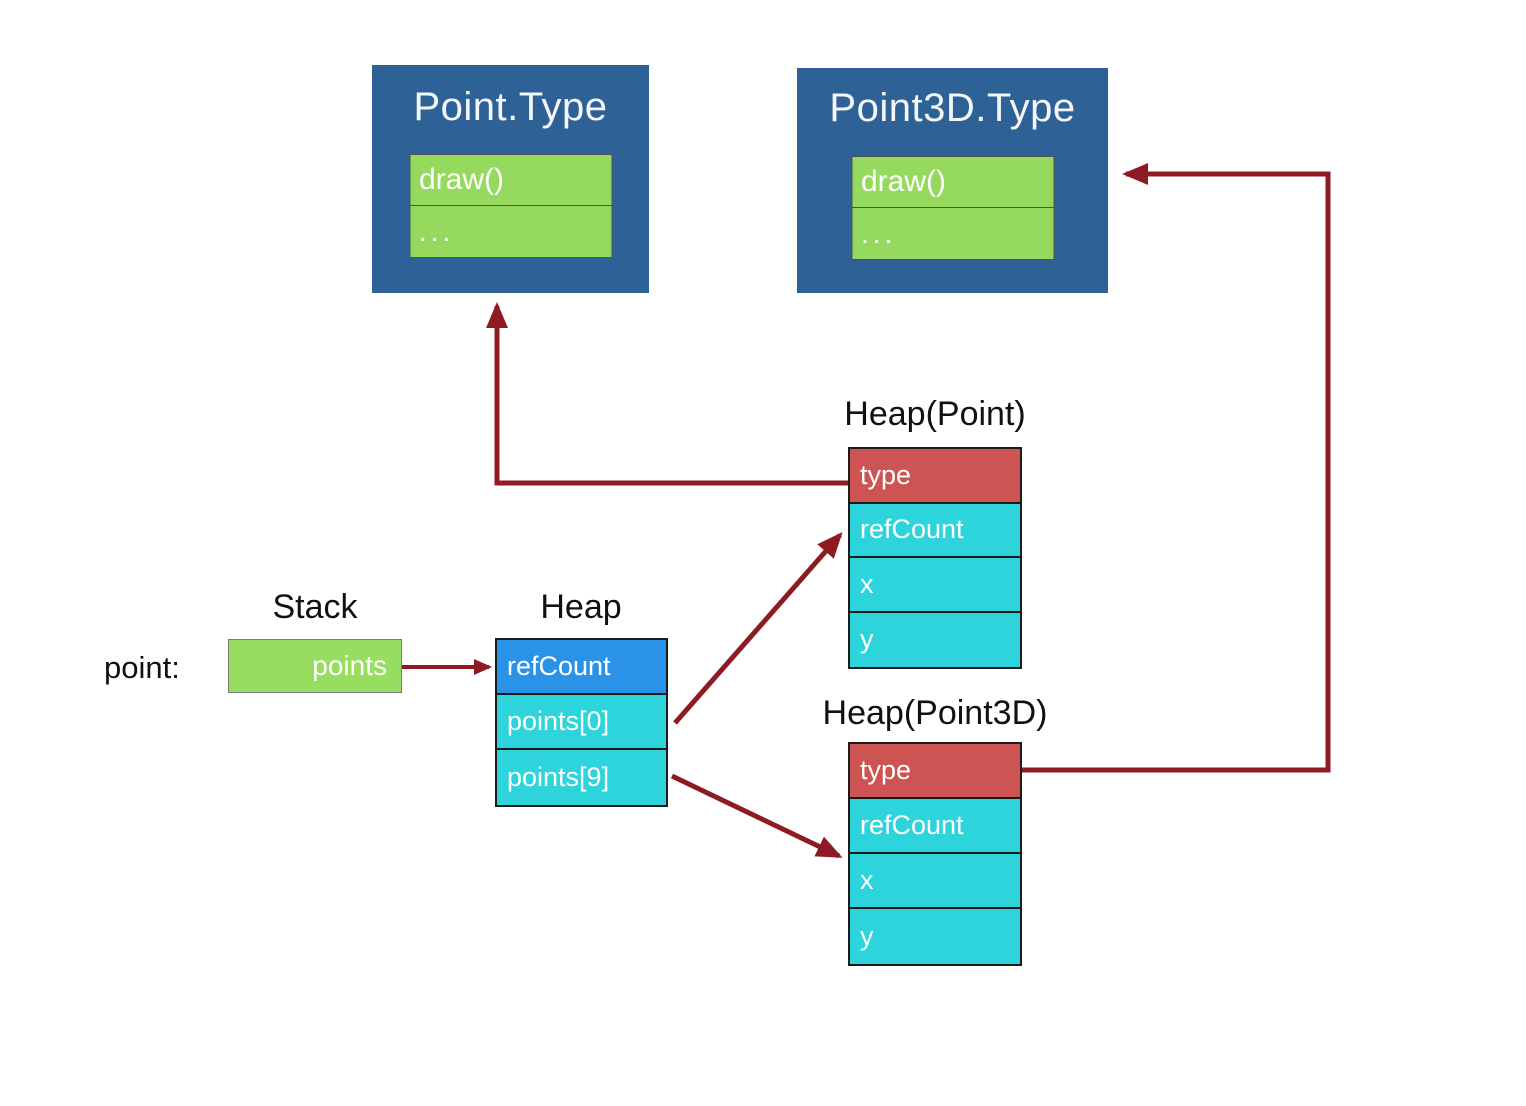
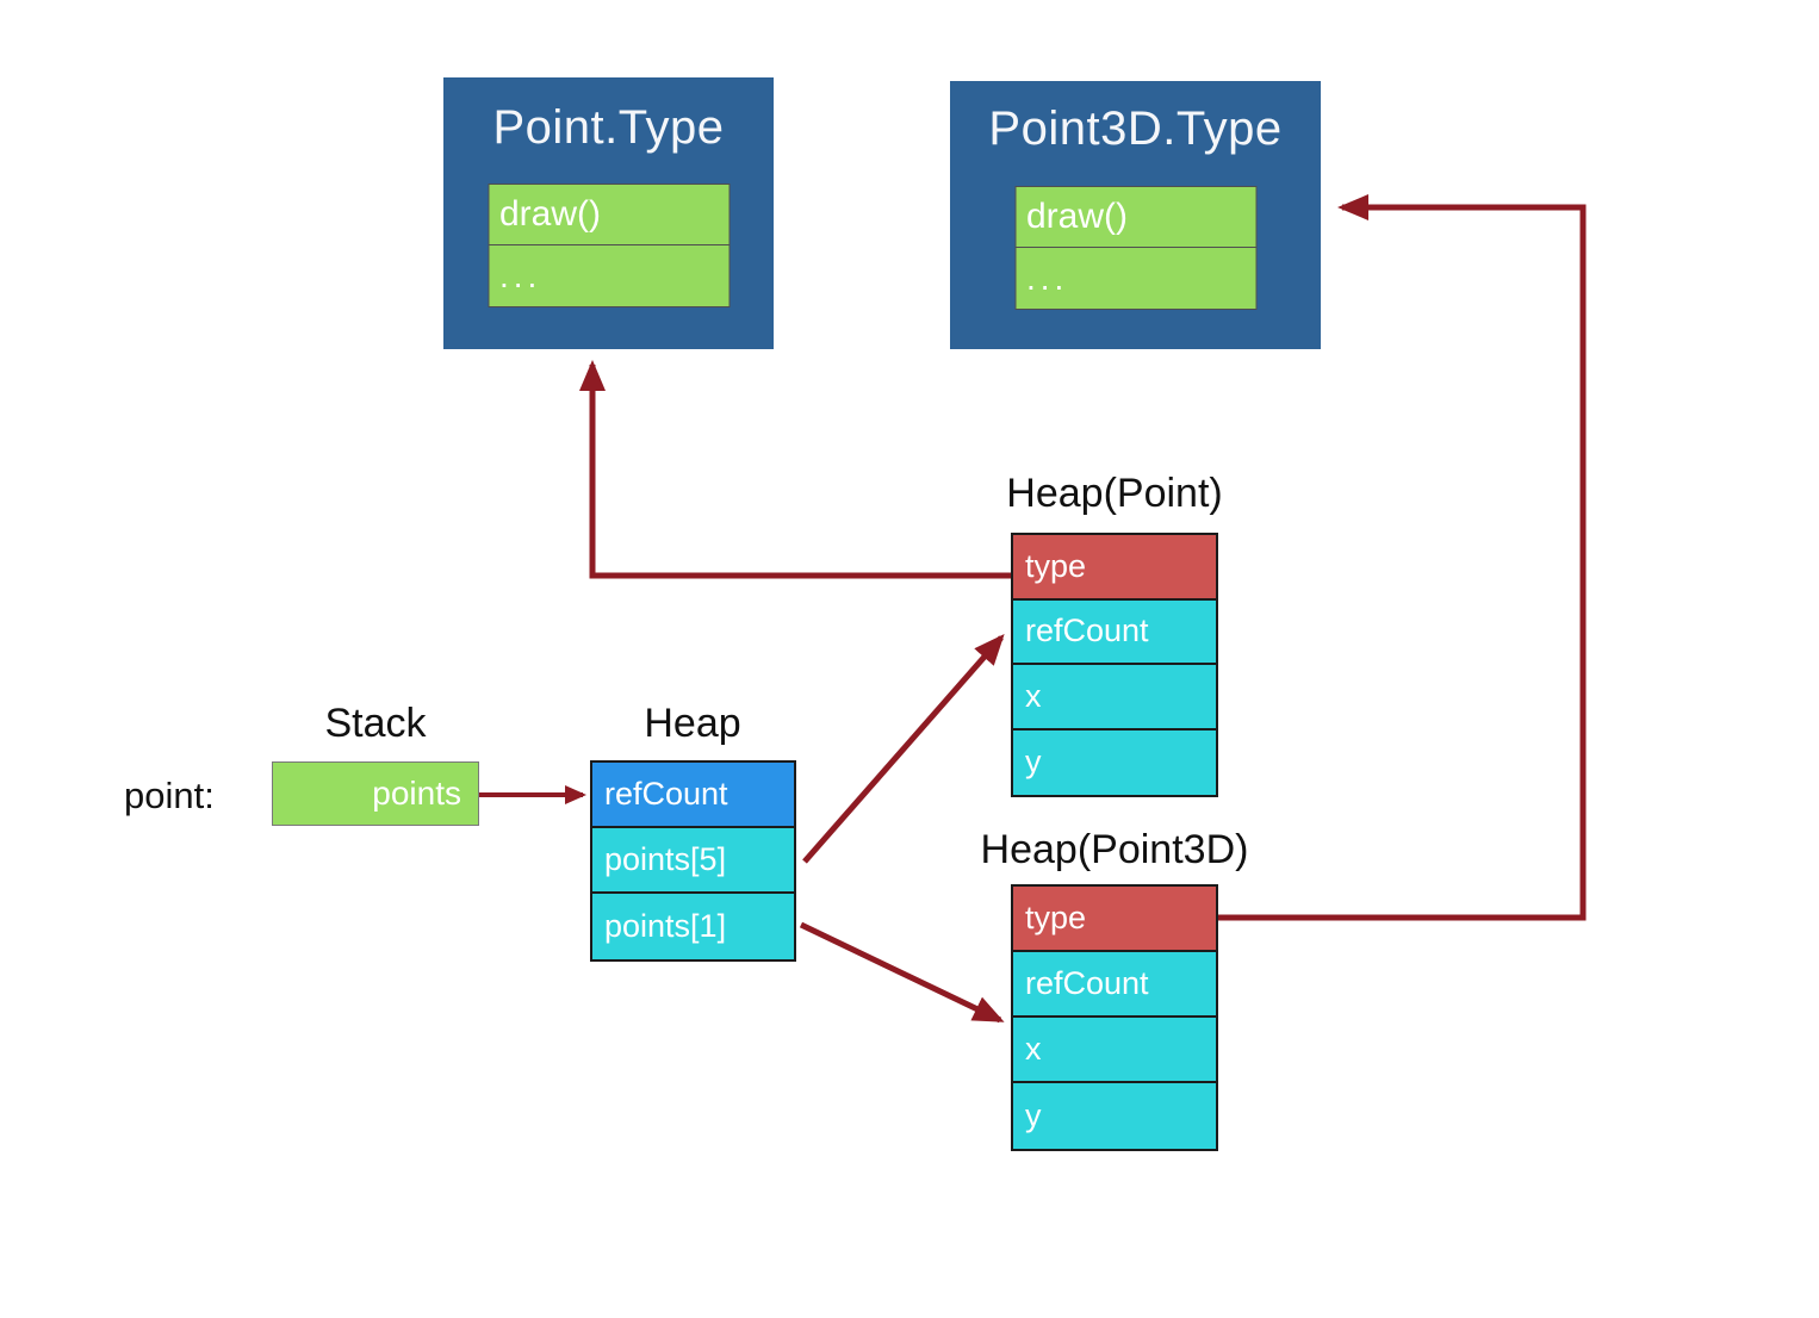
  Point.Type
  draw()
  ...
  Point3D.Type
  draw()
  ...
  Heap(Point)
  type
  refCount
  x
  y
  Heap(Point3D)
  type
  refCount
  x
  y
  Stack
  point:
  points
  Heap
  refCount
- points[0]
+ points[5]
- points[9]
+ points[1]
